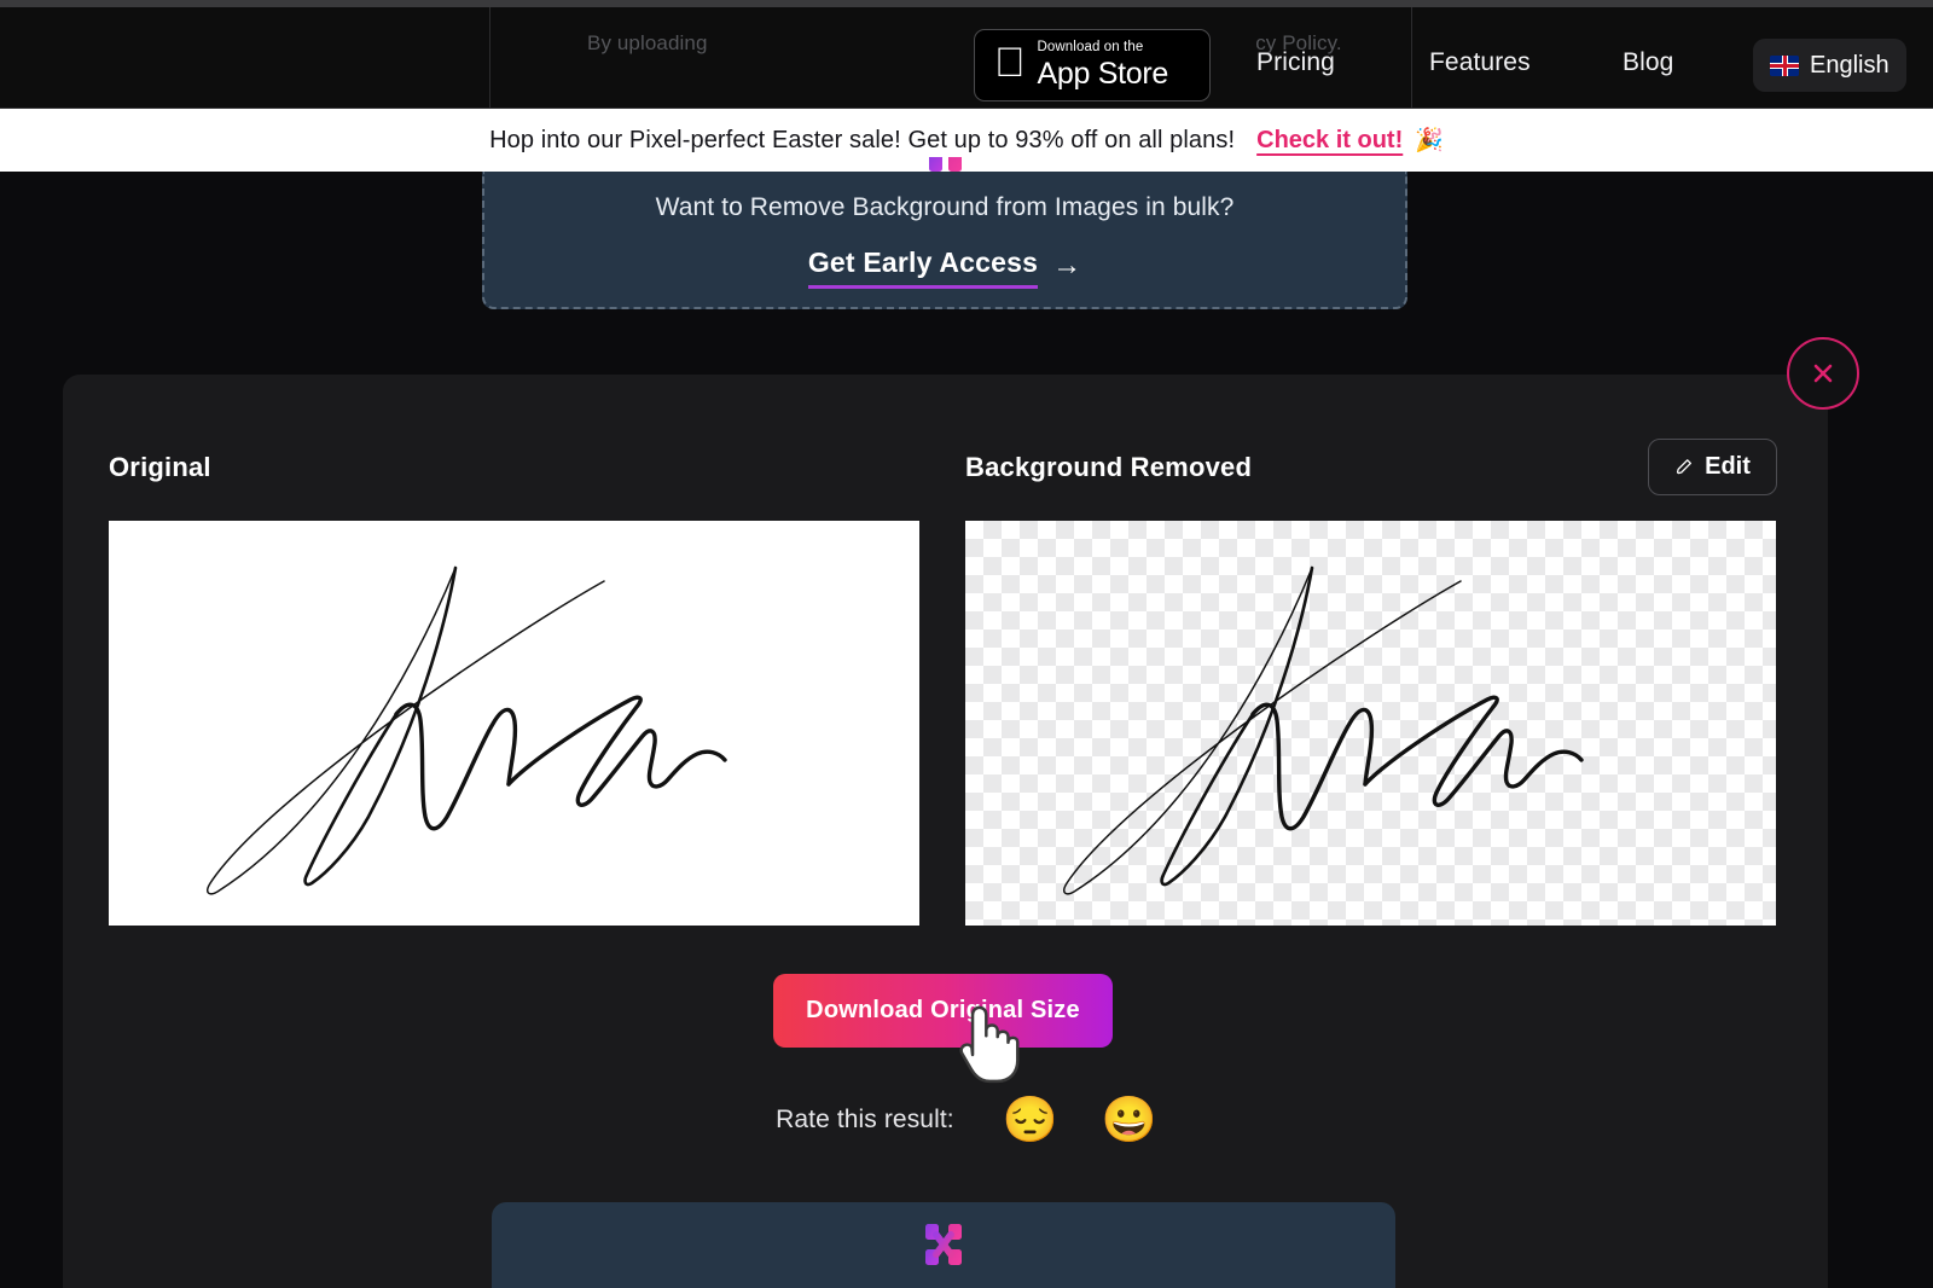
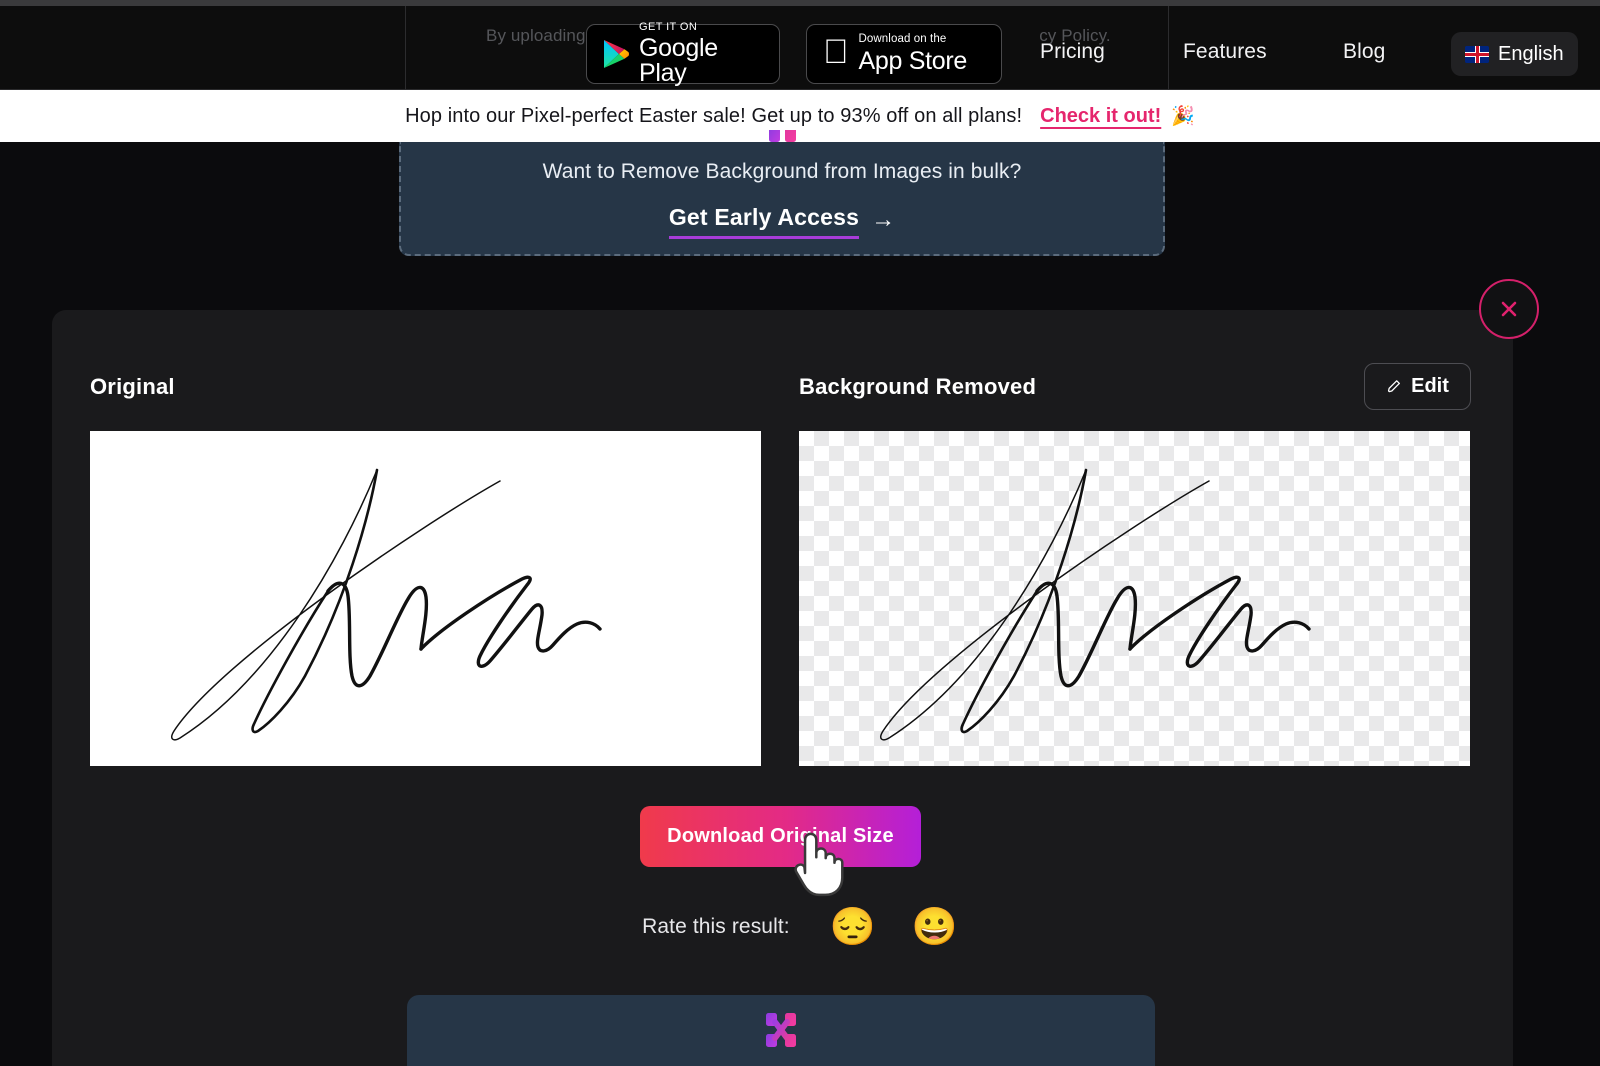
  By uploading cy Policy.
+ GET IT ON
+ Google Play
  
  Download on the
  App Store
  Pricing
  Features
  Blog
  English
  Hop into our Pixel-perfect Easter sale! Get up to 93% off on all plans!
  Check it out!
  🎉
  Want to Remove Background from Images in bulk?
  Get Early Access
  →
  Original
  Background Removed
  Edit
  Download Orinal Size
  Rate this result:
  😔
  😀
